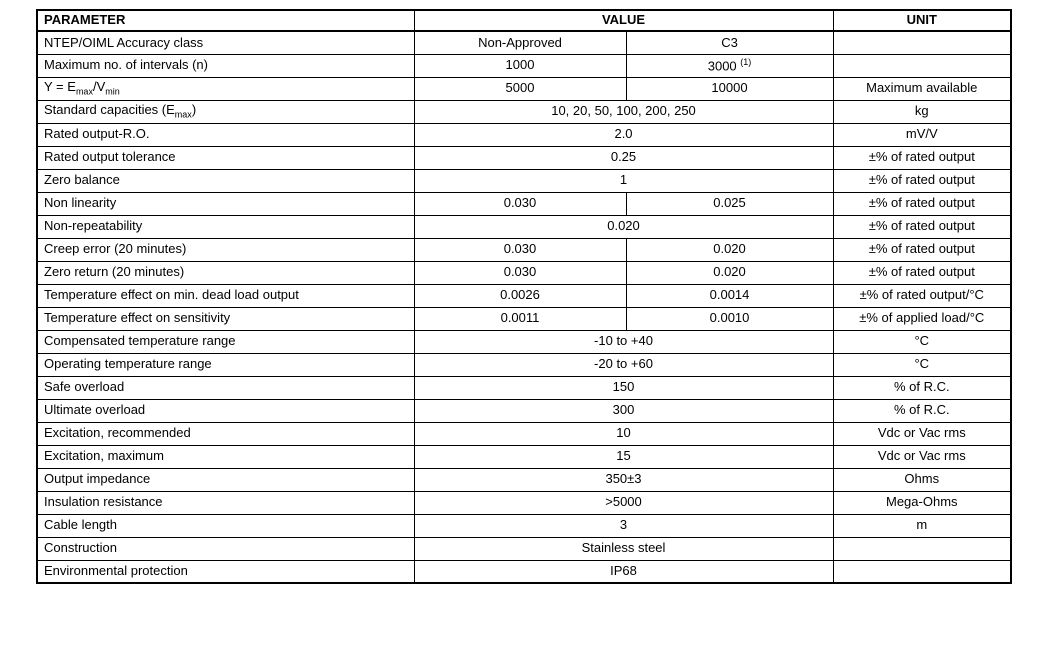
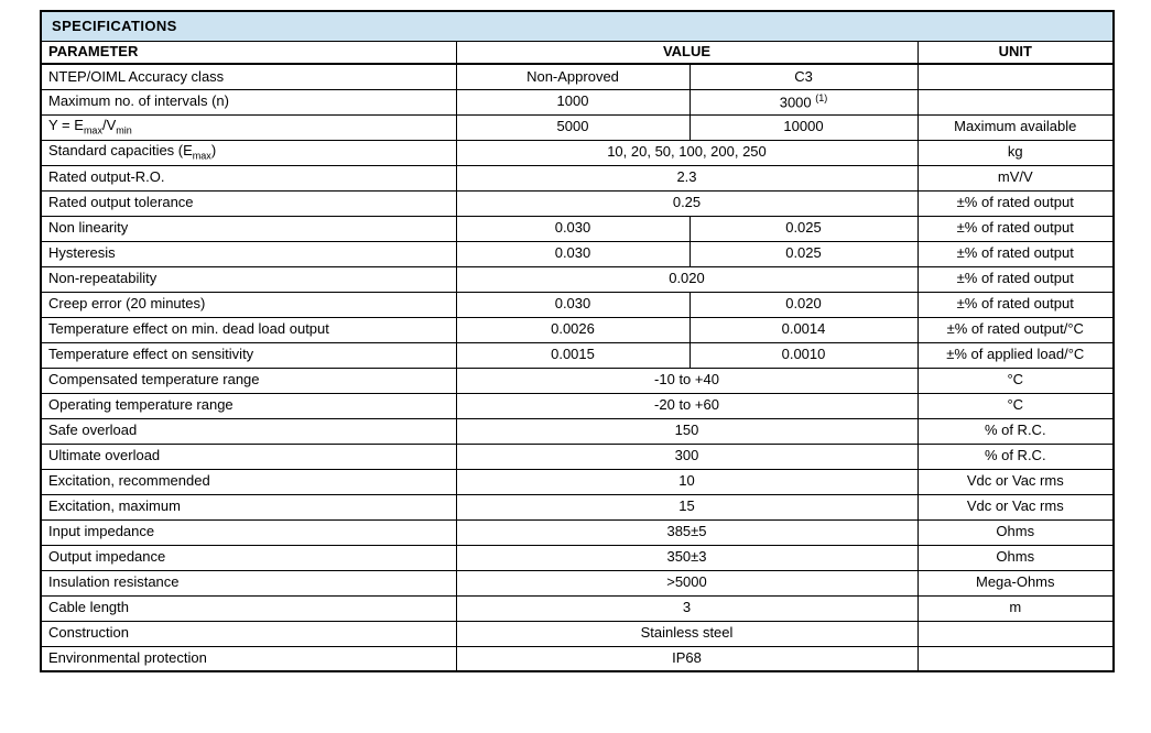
+ SPECIFICATIONS
  PARAMETER	VALUE	UNIT
  NTEP/OIML Accuracy class	Non-Approved	C3
  Maximum no. of intervals (n)	1000	3000 (1)
  Y = Emax/Vmin	5000	10000	Maximum available
  Standard capacities (Emax)	10, 20, 50, 100, 200, 250	kg
- Rated output-R.O.	2.0	mV/V
+ Rated output-R.O.	2.3	mV/V
  Rated output tolerance	0.25	±% of rated output
- Zero balance	1	±% of rated output
  Non linearity	0.030	0.025	±% of rated output
+ Hysteresis	0.030	0.025	±% of rated output
  Non-repeatability	0.020	±% of rated output
  Creep error (20 minutes)	0.030	0.020	±% of rated output
- Zero return (20 minutes)	0.030	0.020	±% of rated output
  Temperature effect on min. dead load output	0.0026	0.0014	±% of rated output/°C
- Temperature effect on sensitivity	0.0011	0.0010	±% of applied load/°C
+ Temperature effect on sensitivity	0.0015	0.0010	±% of applied load/°C
  Compensated temperature range	-10 to +40	°C
  Operating temperature range	-20 to +60	°C
  Safe overload	150	% of R.C.
  Ultimate overload	300	% of R.C.
  Excitation, recommended	10	Vdc or Vac rms
  Excitation, maximum	15	Vdc or Vac rms
+ Input impedance	385±5	Ohms
  Output impedance	350±3	Ohms
  Insulation resistance	>5000	Mega-Ohms
  Cable length	3	m
  Construction	Stainless steel
  Environmental protection	IP68
